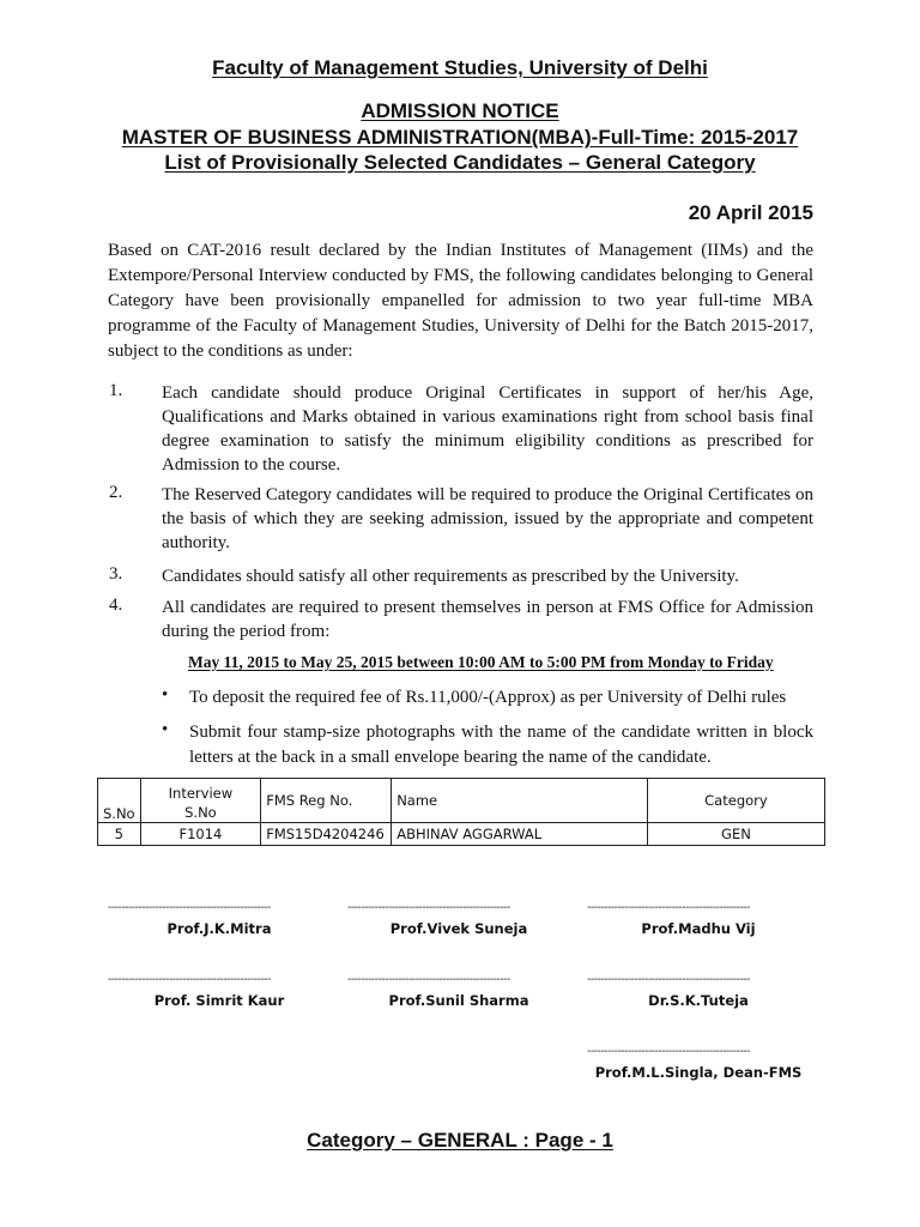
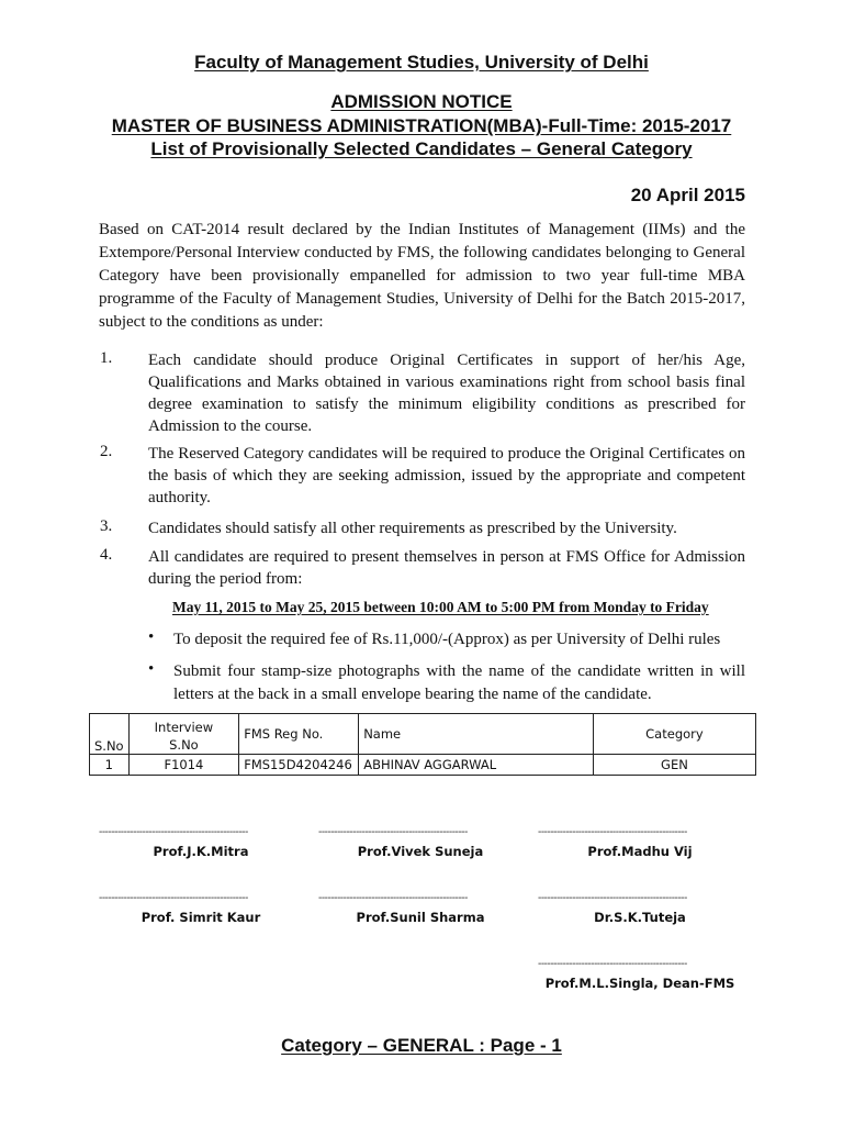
  Faculty of Management Studies, University of Delhi
  ADMISSION NOTICE
  MASTER OF BUSINESS ADMINISTRATION(MBA)-Full-Time: 2015-2017
  List of Provisionally Selected Candidates – General Category
  20 April 2015
- Based on CAT-2016 result declared by the Indian Institutes of Management (IIMs) and the Extempore/Personal Interview conducted by FMS, the following candidates belonging to General Category have been provisionally empanelled for admission to two year full-time MBA programme of the Faculty of Management Studies, University of Delhi for the Batch 2015-2017, subject to the conditions as under:
+ Based on CAT-2014 result declared by the Indian Institutes of Management (IIMs) and the Extempore/Personal Interview conducted by FMS, the following candidates belonging to General Category have been provisionally empanelled for admission to two year full-time MBA programme of the Faculty of Management Studies, University of Delhi for the Batch 2015-2017, subject to the conditions as under:
  1.
  Each candidate should produce Original Certificates in support of her/his Age, Qualifications and Marks obtained in various examinations right from school basis final degree examination to satisfy the minimum eligibility conditions as prescribed for Admission to the course.
  2.
  The Reserved Category candidates will be required to produce the Original Certificates on the basis of which they are seeking admission, issued by the appropriate and competent authority.
  3.
  Candidates should satisfy all other requirements as prescribed by the University.
  4.
  All candidates are required to present themselves in person at FMS Office for Admission during the period from:
  May 11, 2015 to May 25, 2015 between 10:00 AM to 5:00 PM from Monday to Friday
  •
  To deposit the required fee of Rs.11,000/-(Approx) as per University of Delhi rules
  •
- Submit four stamp-size photographs with the name of the candidate written in block letters at the back in a small envelope bearing the name of the candidate.
+ Submit four stamp-size photographs with the name of the candidate written in will letters at the back in a small envelope bearing the name of the candidate.
  S.No	Interview S.No	FMS Reg No.	Name	Category
- 5	F1014	FMS15D4204246	ABHINAV AGGARWAL	GEN
+ 1	F1014	FMS15D4204246	ABHINAV AGGARWAL	GEN
  ------------------------------------------------
  ------------------------------------------------
  ------------------------------------------------
  Prof.J.K.Mitra
  Prof.Vivek Suneja
  Prof.Madhu Vij
  ------------------------------------------------
  ------------------------------------------------
  ------------------------------------------------
  Prof. Simrit Kaur
  Prof.Sunil Sharma
  Dr.S.K.Tuteja
  ------------------------------------------------
  Prof.M.L.Singla, Dean-FMS
  Category – GENERAL : Page - 1
